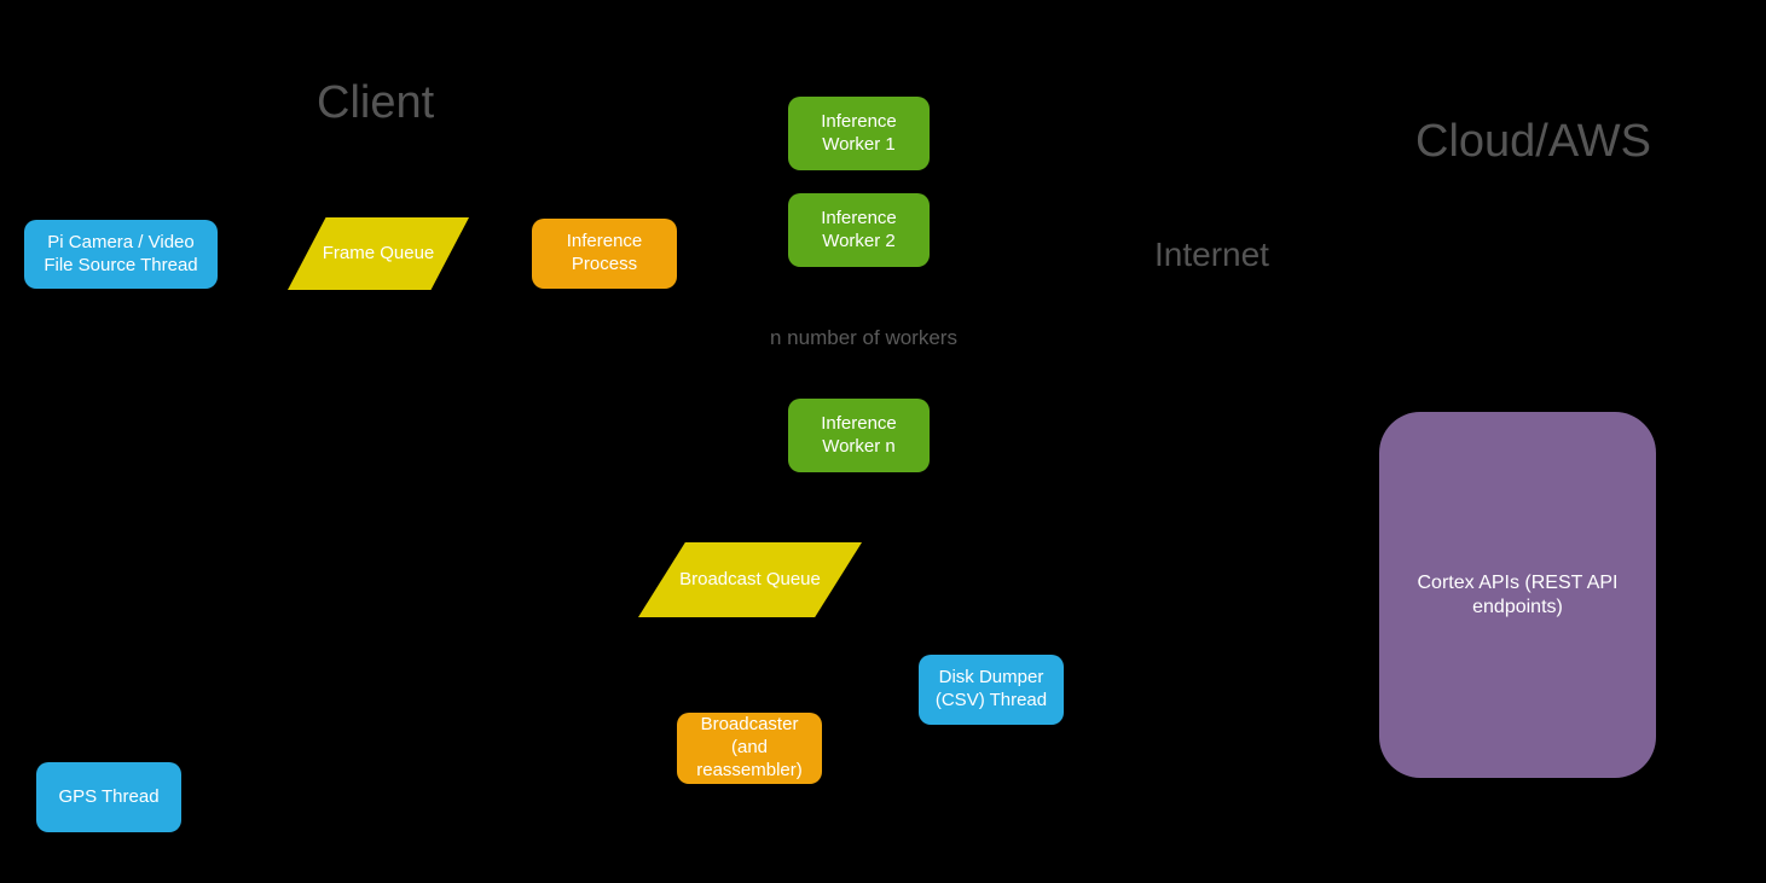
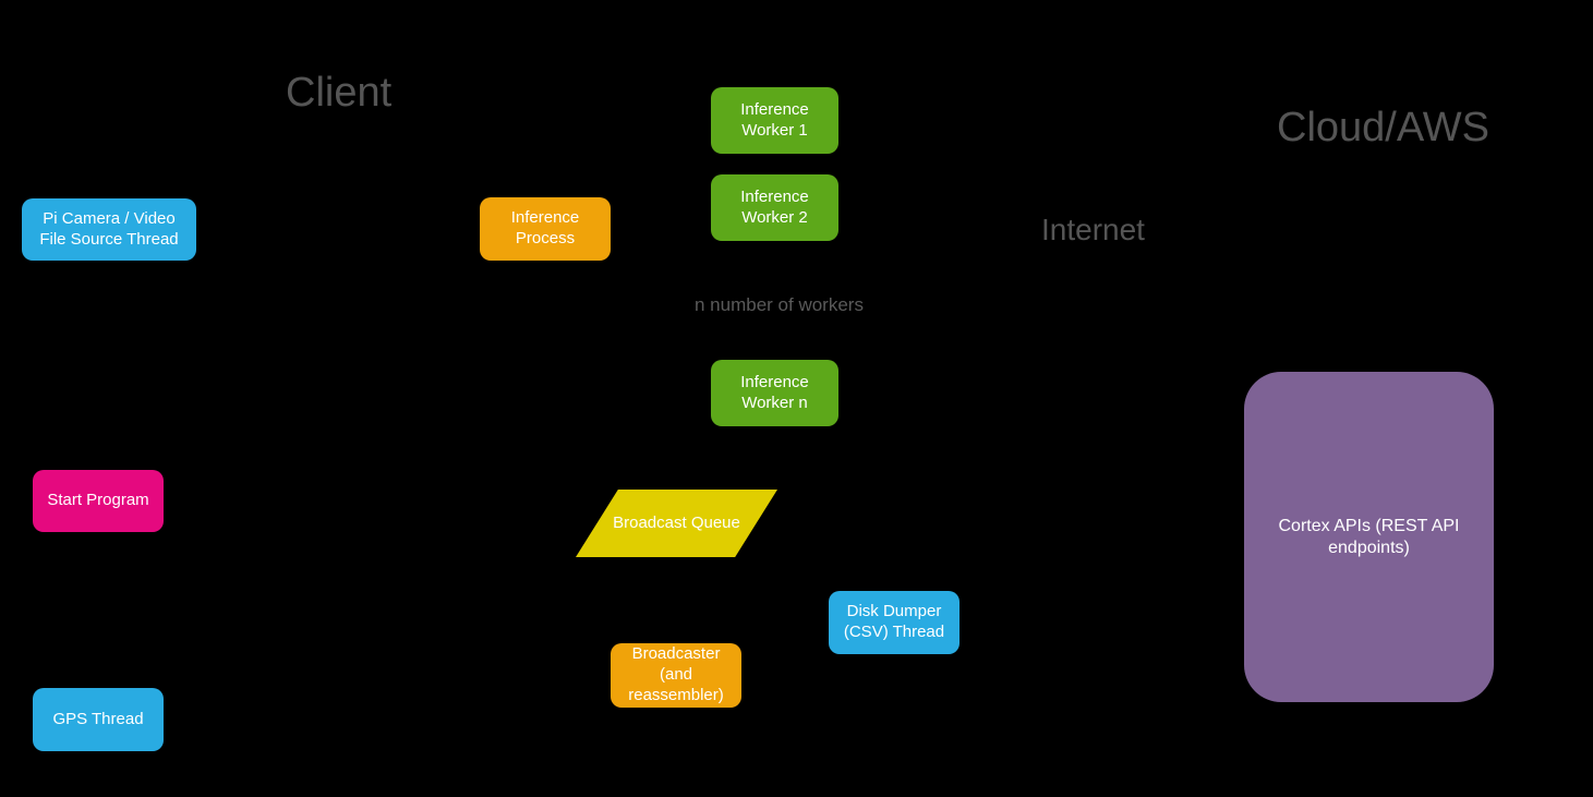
  Client
  Cloud/AWS
  Internet
  n number of workers
  Pi Camera / Video
  File Source Thread
- Frame Queue
  Inference
  Process
  Inference
  Worker 1
  Inference
  Worker 2
  Inference
  Worker n
+ Start Program
  GPS Thread
  Broadcast Queue
  Disk Dumper
  (CSV) Thread
  Broadcaster
  (and
  reassembler)
  Cortex APIs (REST API
  endpoints)
